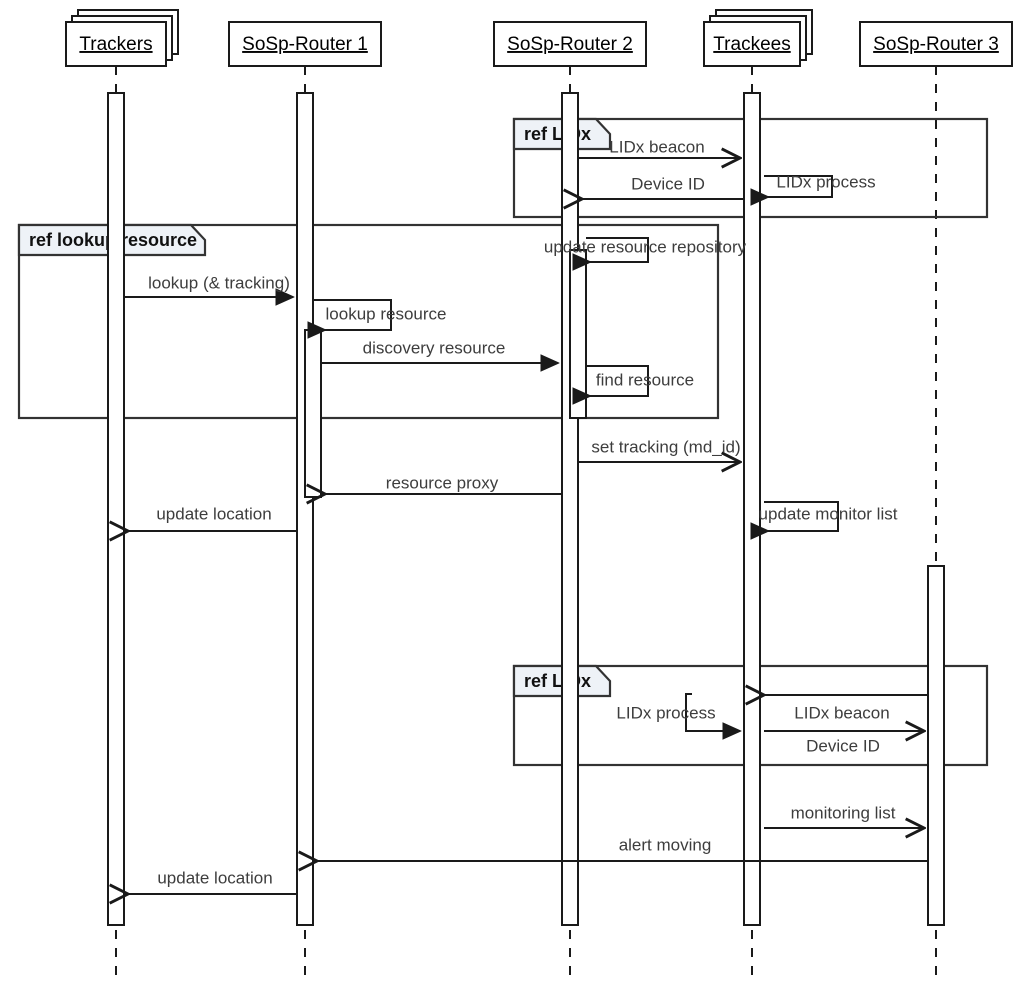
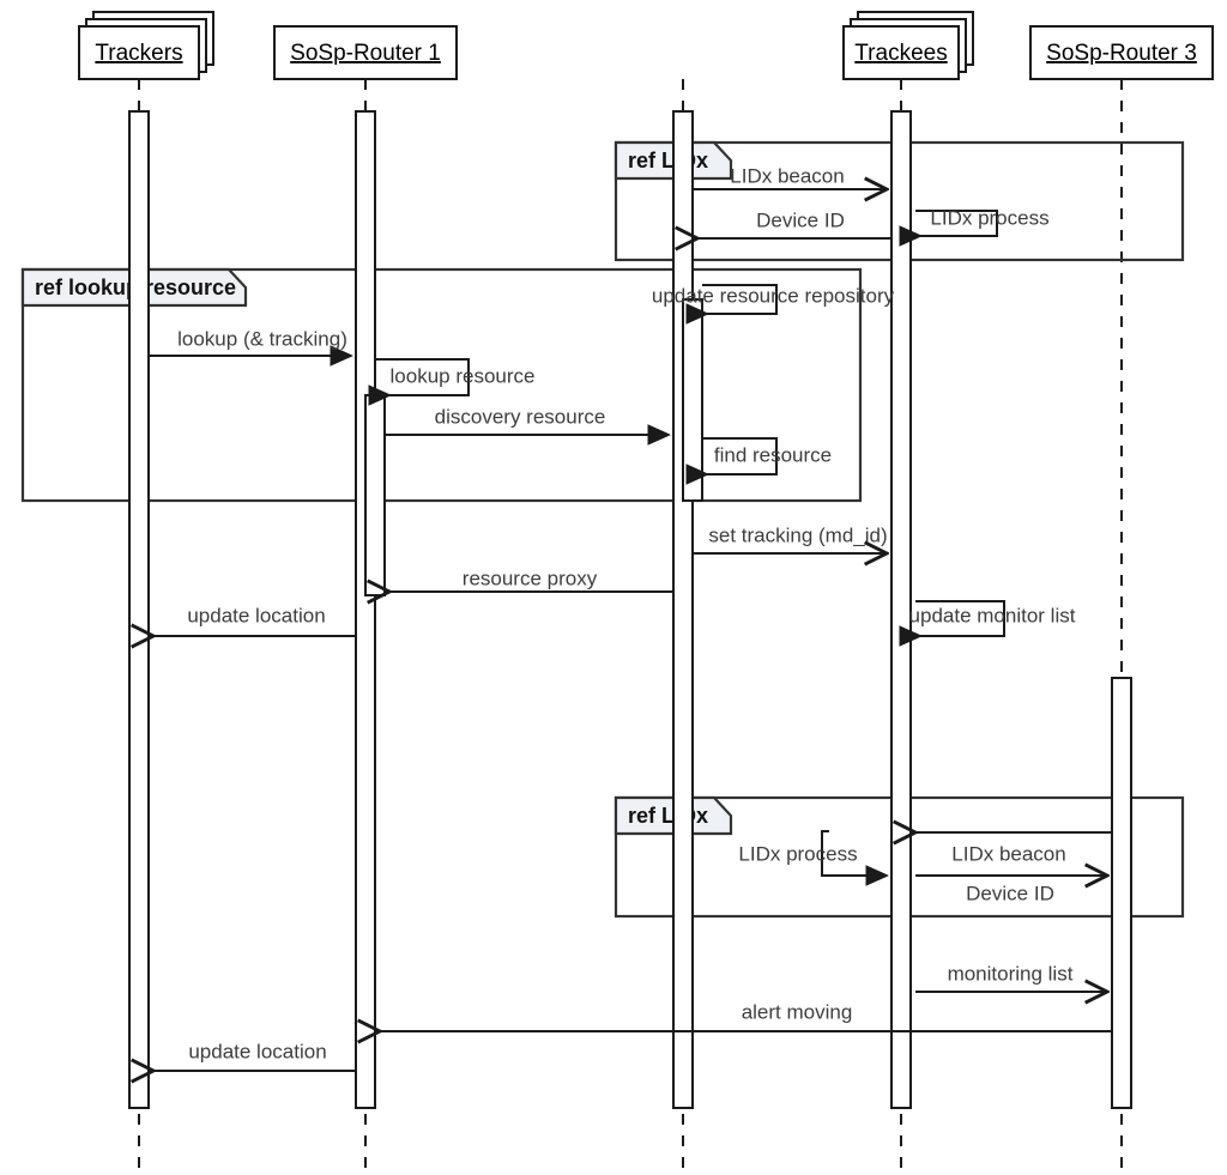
  ref Lx
  ref lookuesource
  ref Lx
  LIDx beacon
  LIDx process
  Device ID
  update resource repository
  lookup (& tracking)
  lookup resource
  discovery resource
  find resource
  set tracking (md_id)
  resource proxy
  update monitor list
  update location
  LIDx beacon
  LIDx process
  Device ID
  monitoring list
  alert moving
  update location
  Trackers
  SoSp-Router 1
- SoSp-Router 2
  Trackees
  SoSp-Router 3
